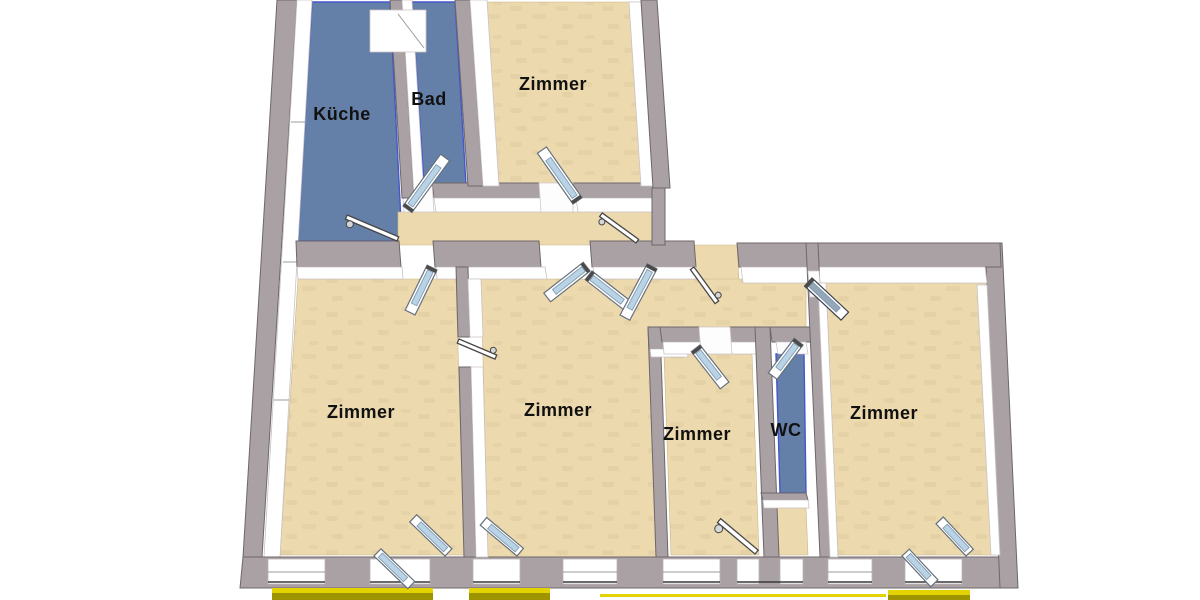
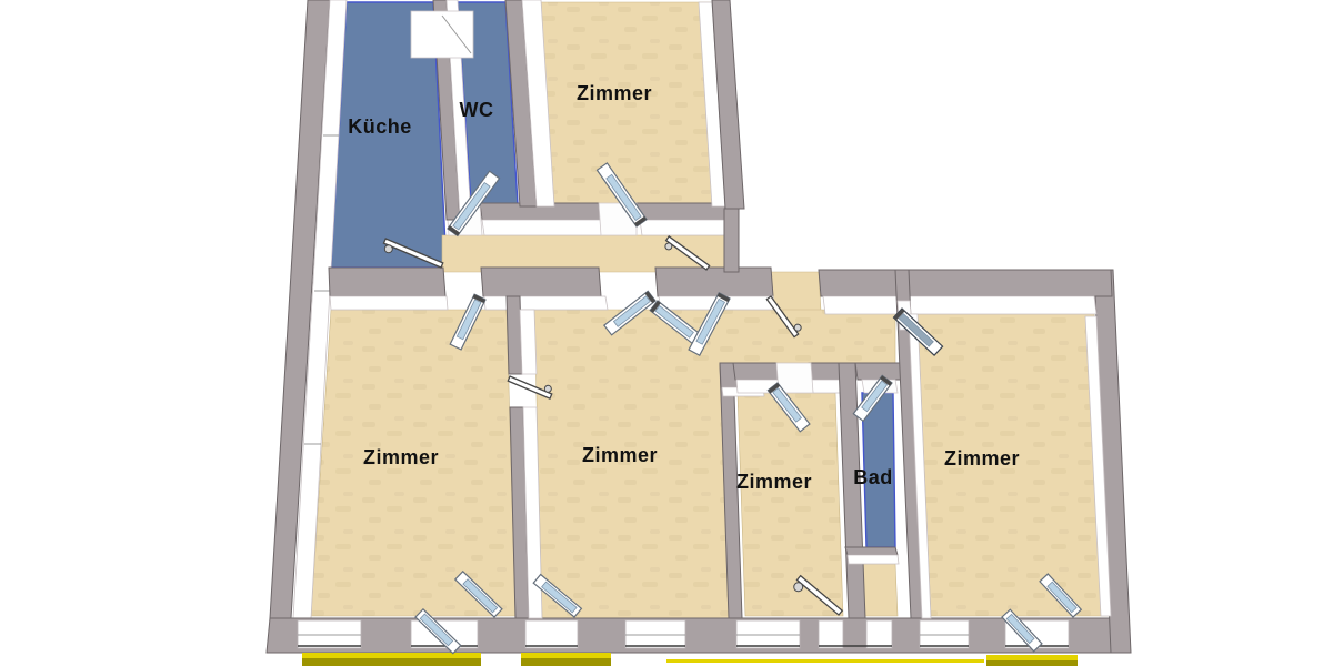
  Küche
- Bad
+ WC
  Zimmer
  Zimmer
  Zimmer
  Zimmer
- WC
+ Bad
  Zimmer
